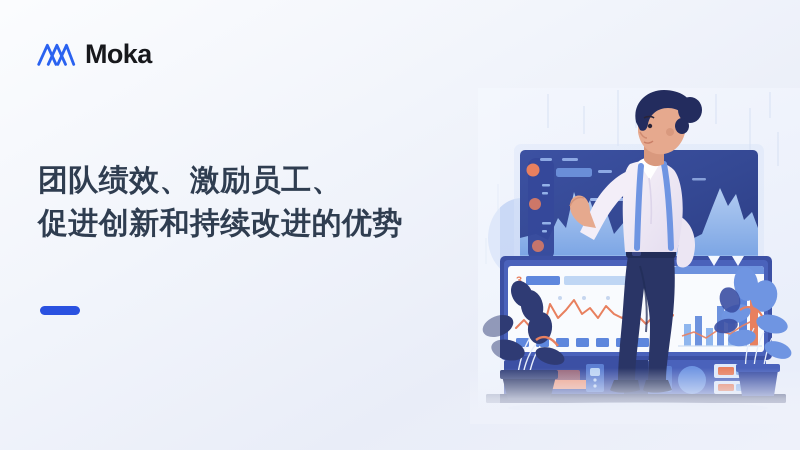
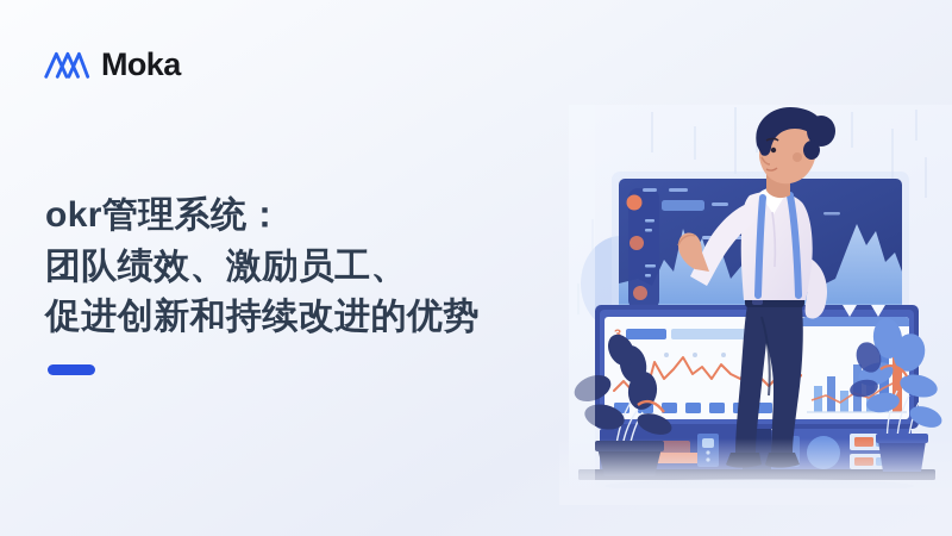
  Moka
+ okr管理系统：
  团队绩效、激励员工、
  促进创新和持续改进的优势
